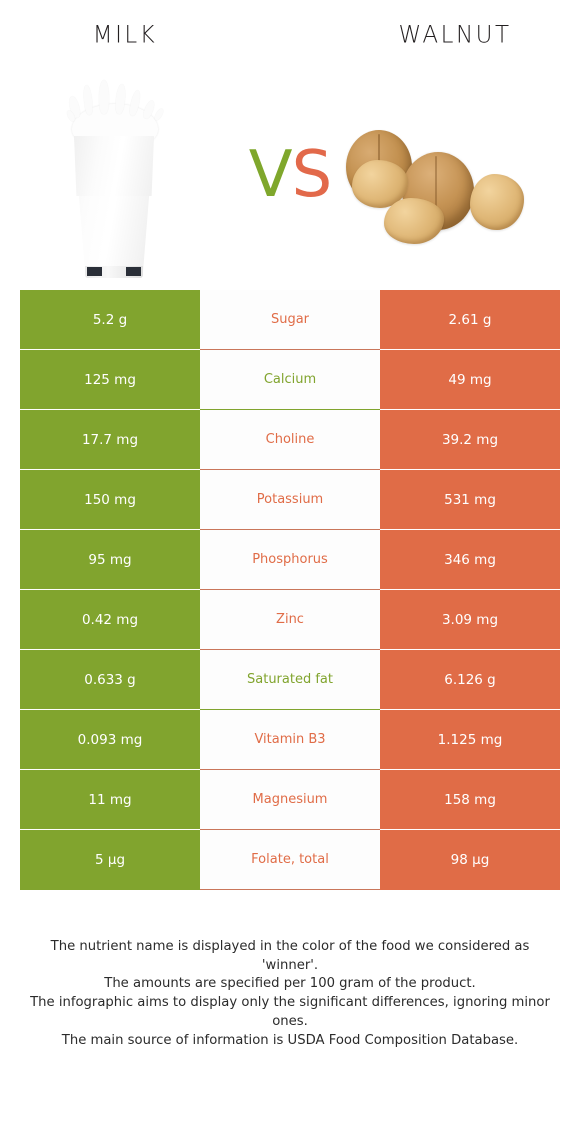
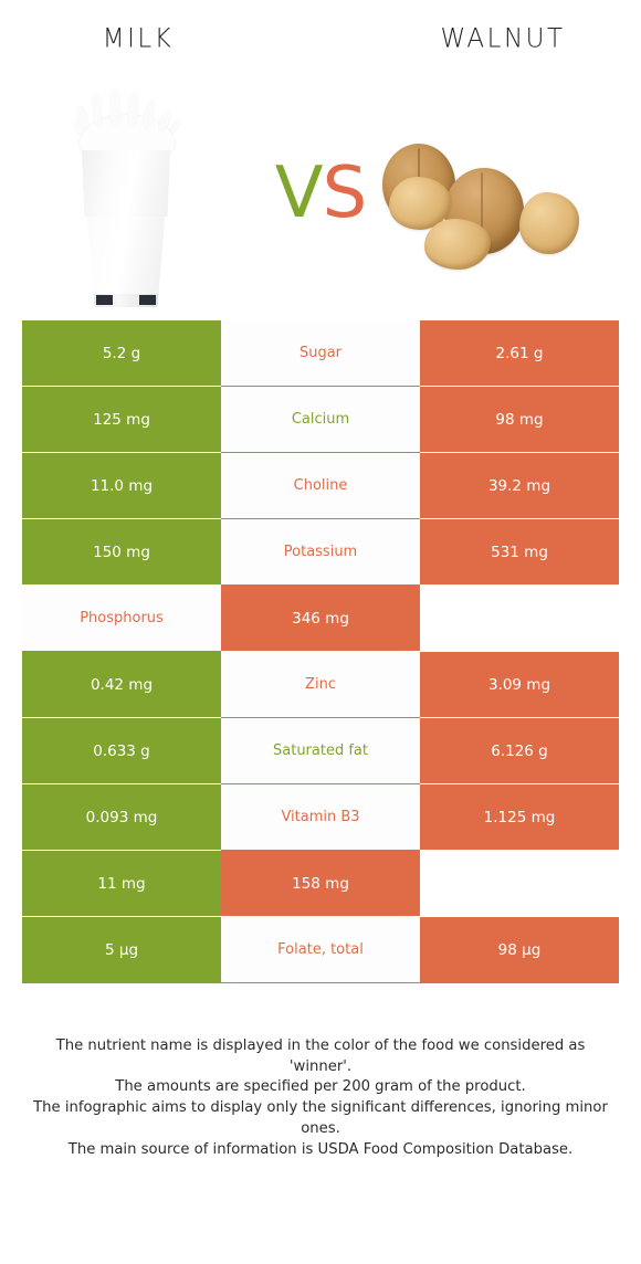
  MILK
  WALNUT
  VS
  5.2 g
  Sugar
  2.61 g
  125 mg
  Calcium
- 49 mg
+ 98 mg
- 17.7 mg
+ 11.0 mg
  Choline
  39.2 mg
  150 mg
  Potassium
  531 mg
- 95 mg
  Phosphorus
  346 mg
  0.42 mg
  Zinc
  3.09 mg
  0.633 g
  Saturated fat
  6.126 g
  0.093 mg
  Vitamin B3
  1.125 mg
  11 mg
- Magnesium
  158 mg
  5 µg
  Folate, total
  98 µg
  The nutrient name is displayed in the color of the food we considered as 'winner'.
- The amounts are specified per 100 gram of the product.
+ The amounts are specified per 200 gram of the product.
  The infographic aims to display only the significant differences, ignoring minor ones.
  The main source of information is USDA Food Composition Database.
